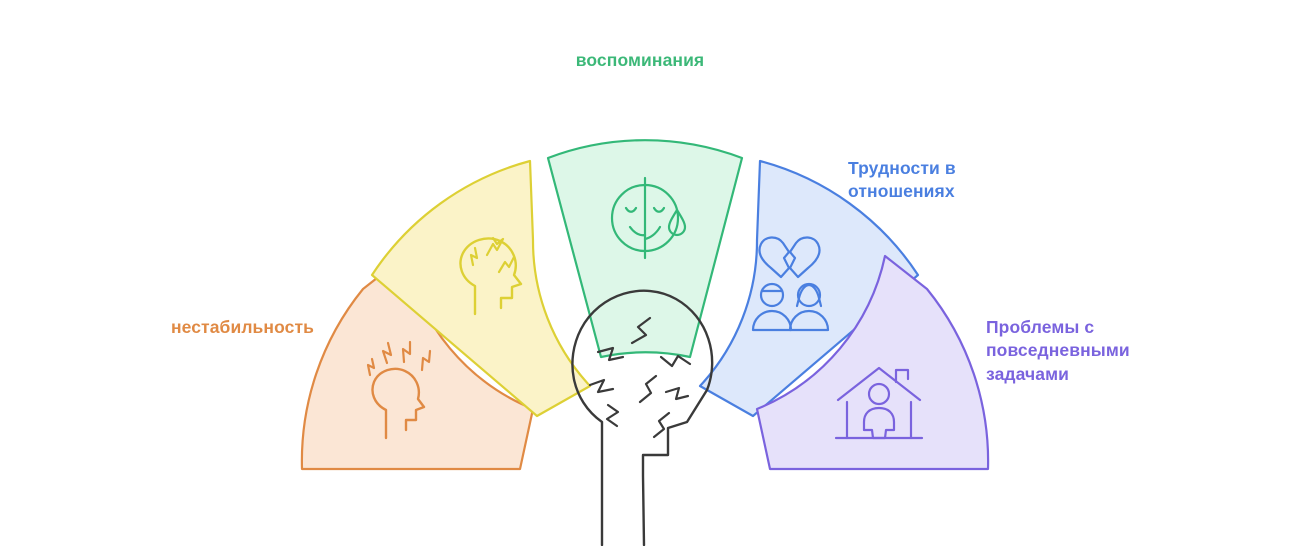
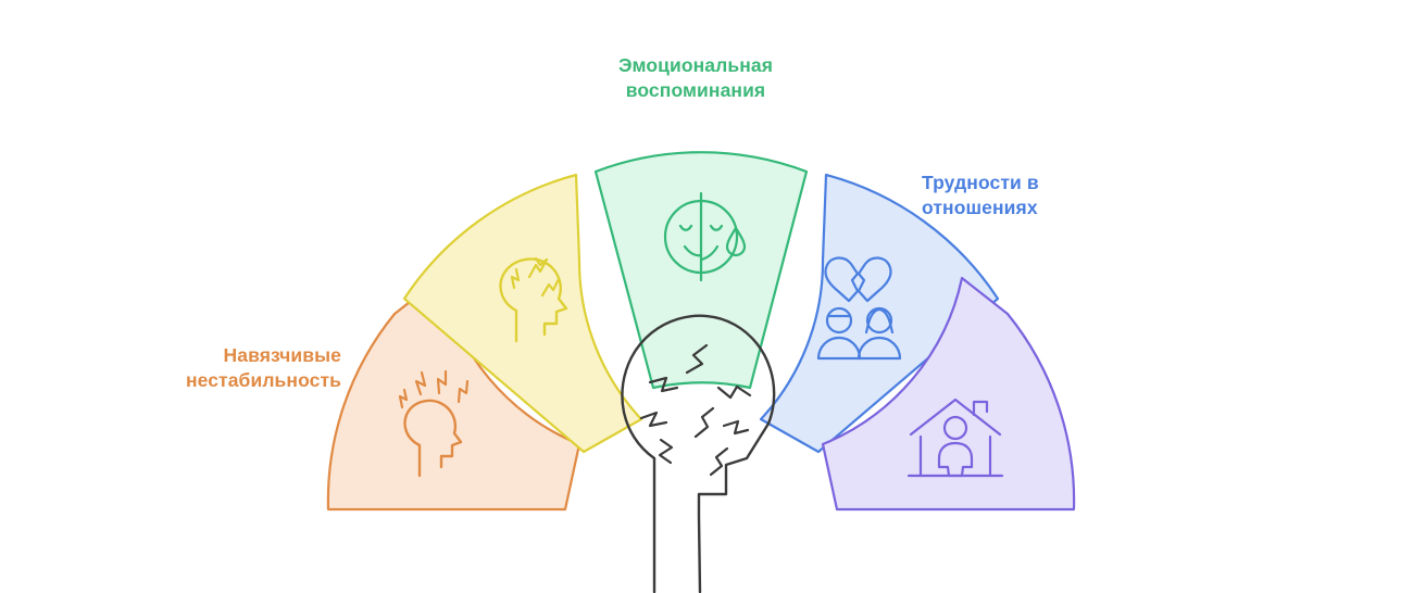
+ Навязчивые
  нестабильность
+ Эмоциональная
  воспоминания
  Трудности в
  отношениях
- Проблемы с
- повседневными
- задачами
